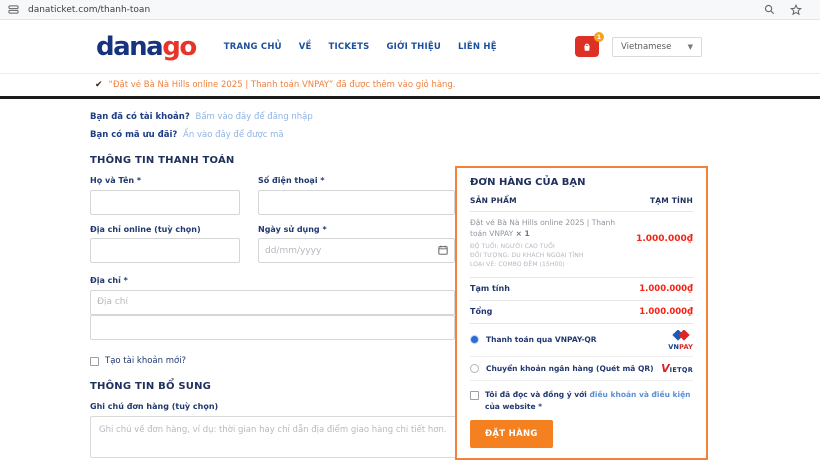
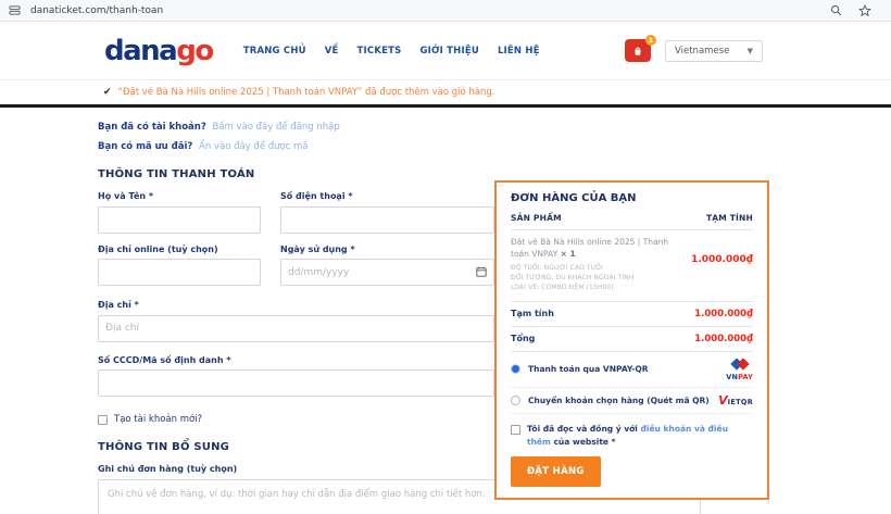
  danaticket.com/thanh-toan
  danago
  TRANG CHỦ
  VỀ
  TICKETS
  GIỚI THIỆU
  LIÊN HỆ
  Vietnamese
  ▼
  ✔
  “Đặt vé Bà Nà Hills online 2025 | Thanh toán VNPAY” đã được thêm vào giỏ hàng.
  Bạn đã có tài khoản? Bấm vào đây để đăng nhập
  Bạn có mã ưu đãi? Ấn vào đây để được mã
  THÔNG TIN THANH TOÁN
  Họ và Tên *
  Số điện thoại *
  Địa chỉ online (tuỳ chọn)
  Ngày sử dụng *
  dd/mm/yyyy
  Địa chỉ *
  Địa chỉ
+ Số CCCD/Mã số định danh *
  Tạo tài khoản mới?
  THÔNG TIN BỔ SUNG
  Ghi chú đơn hàng (tuỳ chọn)
  Ghi chú về đơn hàng, ví dụ: thời gian hay chỉ dẫn địa điểm giao hàng chi tiết hơn.
  ĐƠN HÀNG CỦA BẠN
  SẢN PHẨM
  TẠM TÍNH
  Đặt vé Bà Nà Hills online 2025 | Thanh toán VNPAY × 1
  1.000.000₫
  Tạm tính
  1.000.000₫
  Tổng
  1.000.000₫
  Thanh toán qua VNPAY-QR
  VNPAY
- Chuyển khoản ngân hàng (Quét mã QR)
+ Chuyển khoản chọn hàng (Quét mã QR)
  V
  IETQR
- Tôi đã đọc và đồng ý với điều khoản và điều kiện của website *
+ Tôi đã đọc và đồng ý với điều khoản và điều thêm của website *
  ĐẶT HÀNG
